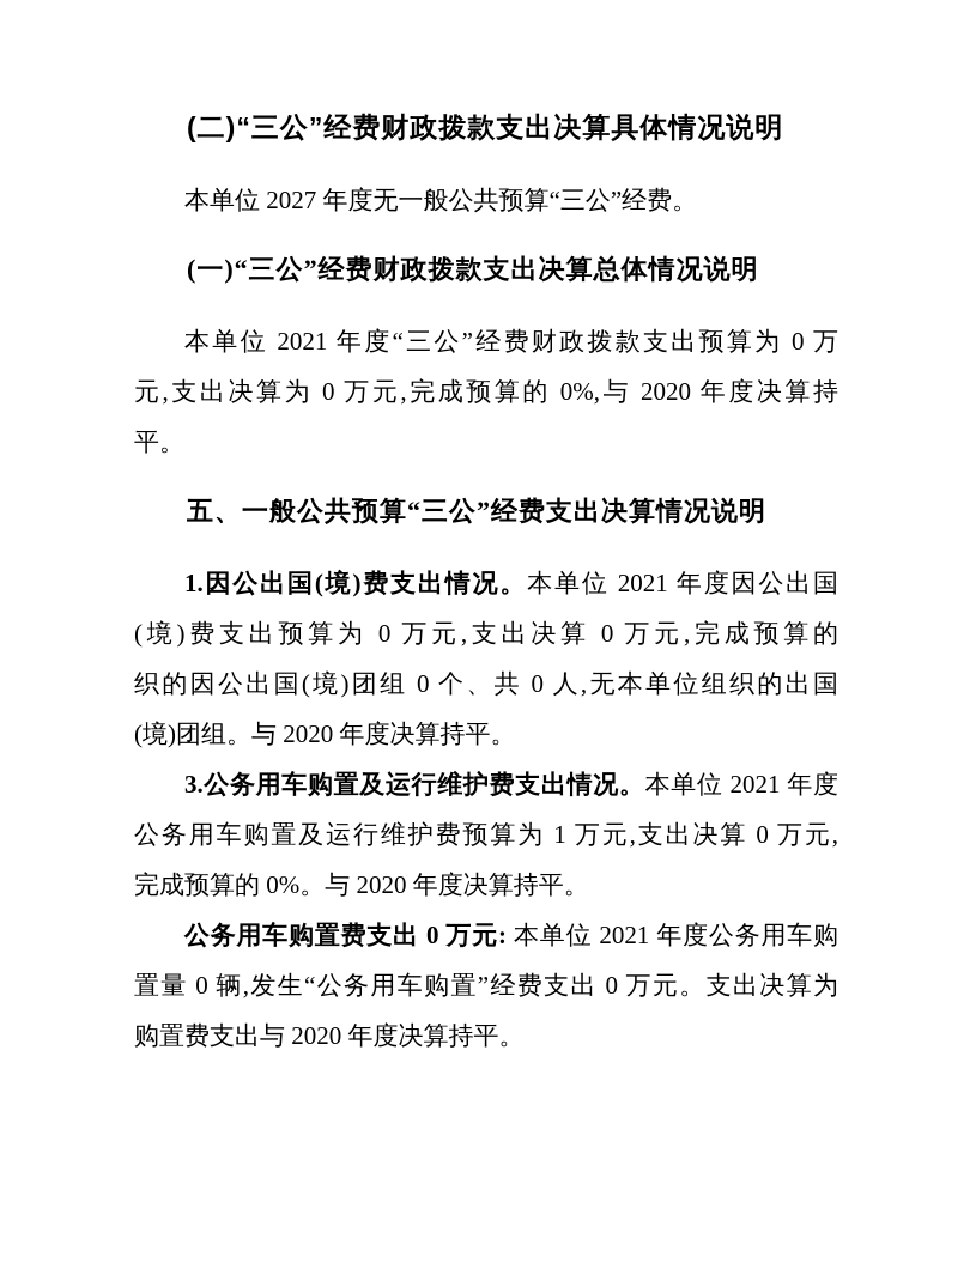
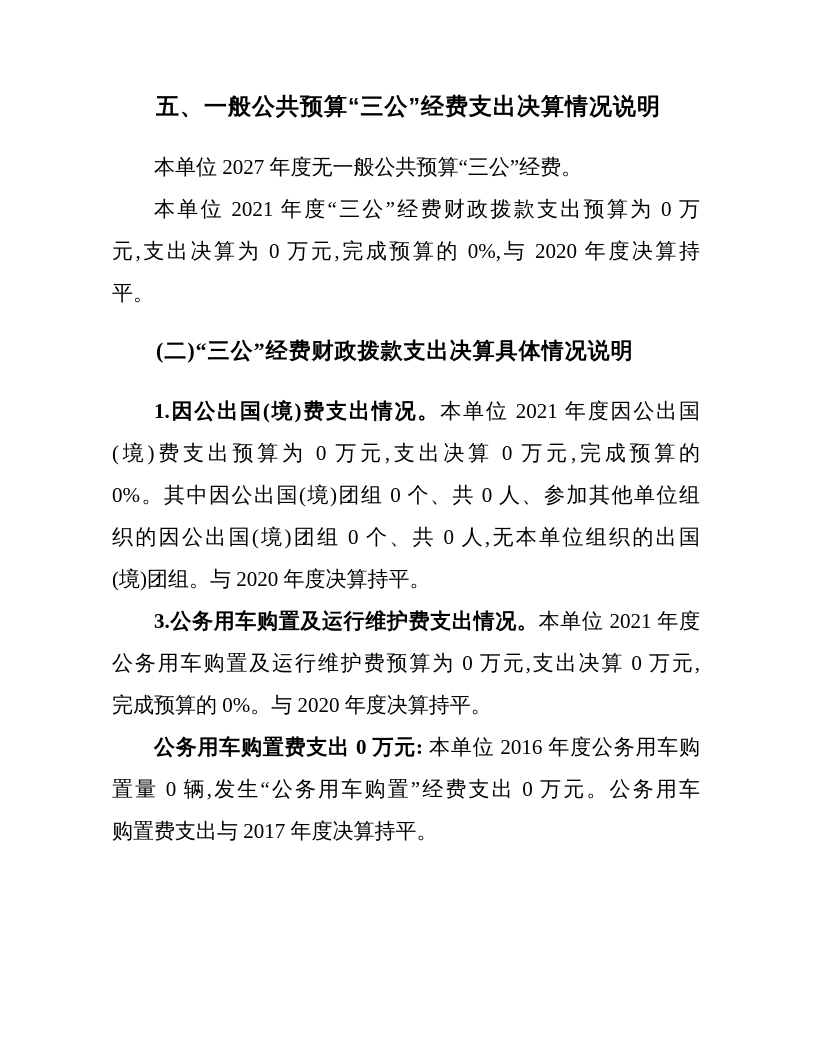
- (二)“三公”经费财政拨款支出决算具体情况说明
+ 五、一般公共预算“三公”经费支出决算情况说明
  本单位 2027 年度无一般公共预算“三公”经费。
- (一)“三公”经费财政拨款支出决算总体情况说明
  本单位 2021 年度“三公”经费财政拨款支出预算为 0 万
  元,支出决算为 0 万元,完成预算的 0%,与 2020 年度决算持
  平。
- 五、一般公共预算“三公”经费支出决算情况说明
+ (二)“三公”经费财政拨款支出决算具体情况说明
  1.因公出国(境)费支出情况。本单位 2021 年度因公出国
  (境)费支出预算为 0 万元,支出决算 0 万元,完成预算的
+ 0%。其中因公出国(境)团组 0 个、共 0 人、参加其他单位组
  织的因公出国(境)团组 0 个、共 0 人,无本单位组织的出国
  (境)团组。与 2020 年度决算持平。
  3.公务用车购置及运行维护费支出情况。本单位 2021 年度
- 公务用车购置及运行维护费预算为 1 万元,支出决算 0 万元,
+ 公务用车购置及运行维护费预算为 0 万元,支出决算 0 万元,
  完成预算的 0%。与 2020 年度决算持平。
- 公务用车购置费支出 0 万元: 本单位 2021 年度公务用车购
+ 公务用车购置费支出 0 万元: 本单位 2016 年度公务用车购
- 置量 0 辆,发生“公务用车购置”经费支出 0 万元。支出决算为
+ 置量 0 辆,发生“公务用车购置”经费支出 0 万元。公务用车
- 购置费支出与 2020 年度决算持平。
+ 购置费支出与 2017 年度决算持平。
